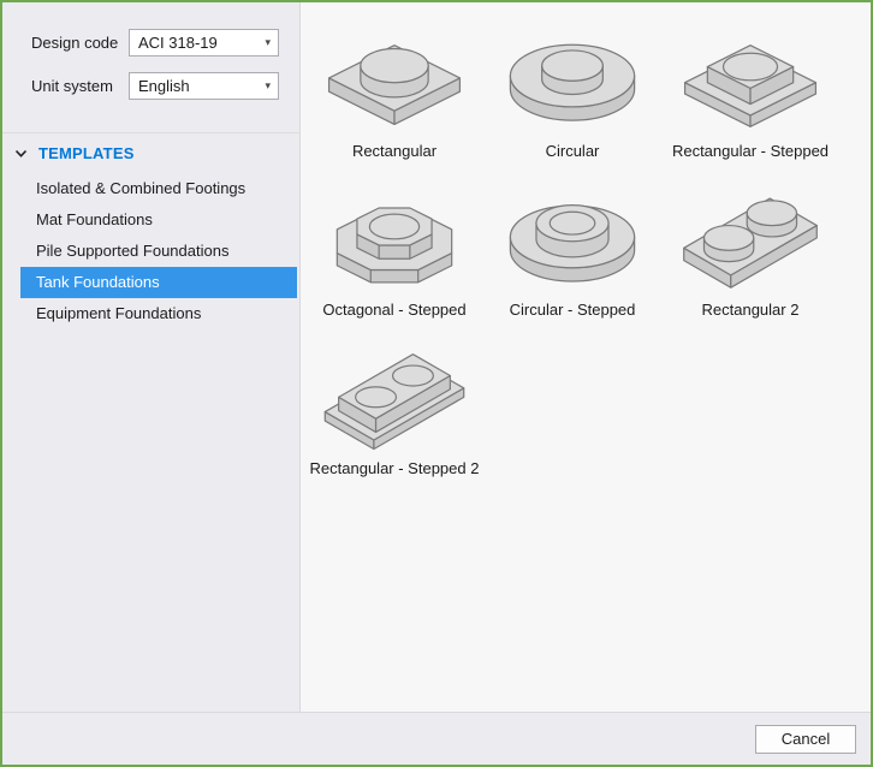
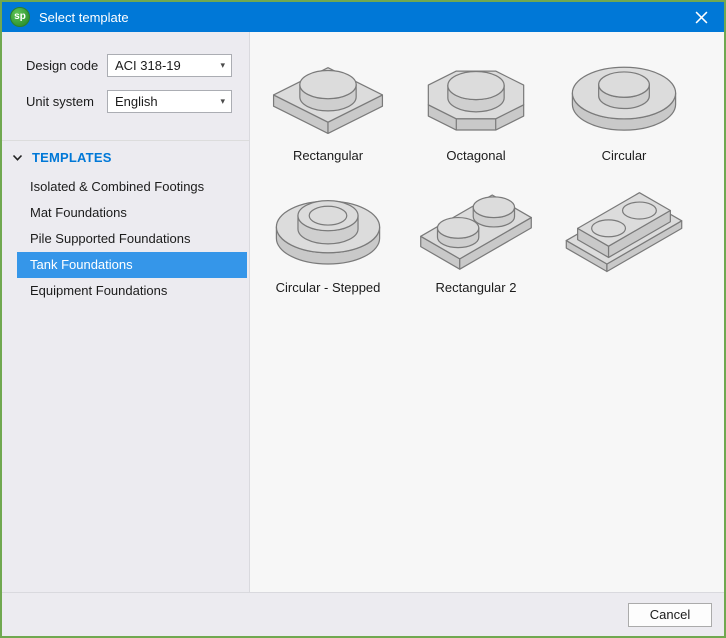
+ sp
+ Select template
  Design code
  ACI 318-19
  ▾
  Unit system
  English
  ▾
  TEMPLATES
  Isolated & Combined Footings
  Mat Foundations
  Pile Supported Foundations
  Tank Foundations
  Equipment Foundations
  Rectangular
+ Octagonal
  Circular
- Rectangular - Stepped
- Octagonal - Stepped
  Circular - Stepped
  Rectangular 2
- Rectangular - Stepped 2
  Cancel
